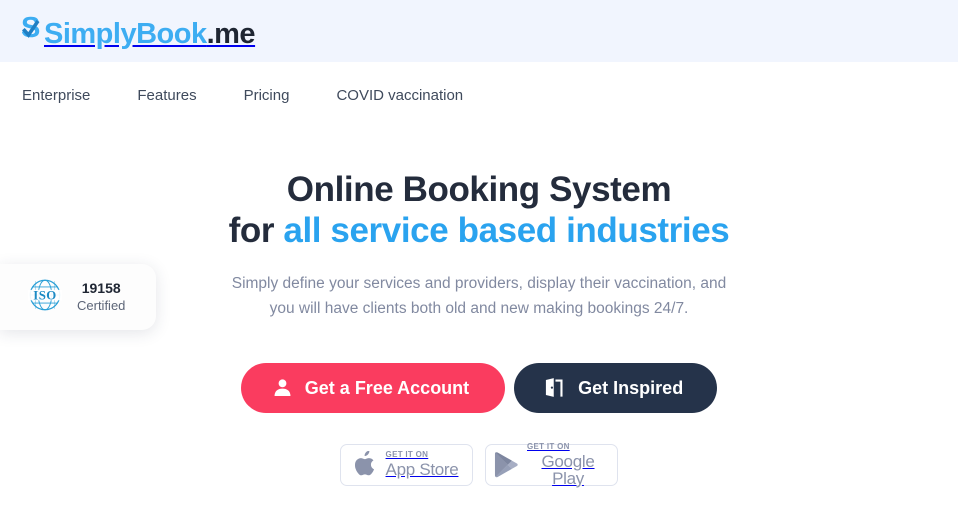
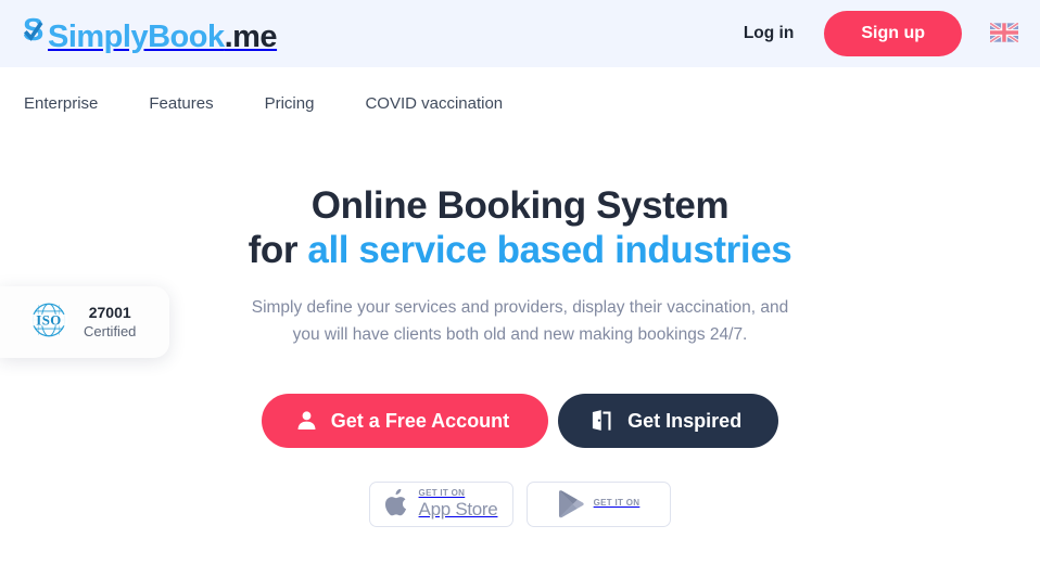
  S
  SimplyBook
  .me
+ Log in
+ Sign up
  Enterprise
  Features
  Pricing
  COVID vaccination
  ISO
- 19158
+ 27001
  Certified
  Online Booking System
  for all service based industries
  Simply define your services and providers, display their vaccination, and you will have clients both old and new making bookings 24/7.
  Get a Free Account
  Get Inspired
  GET IT ON
  App Store
  GET IT ON
- Google Play
